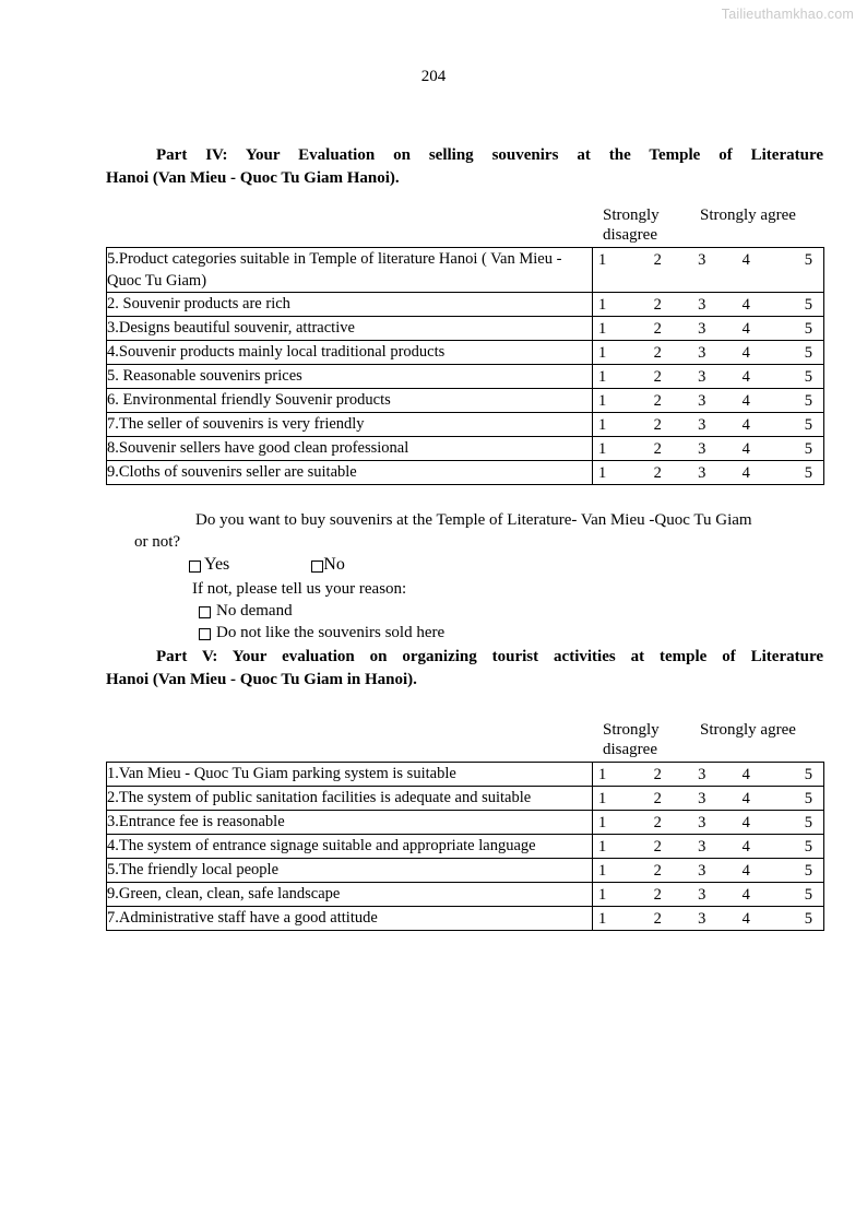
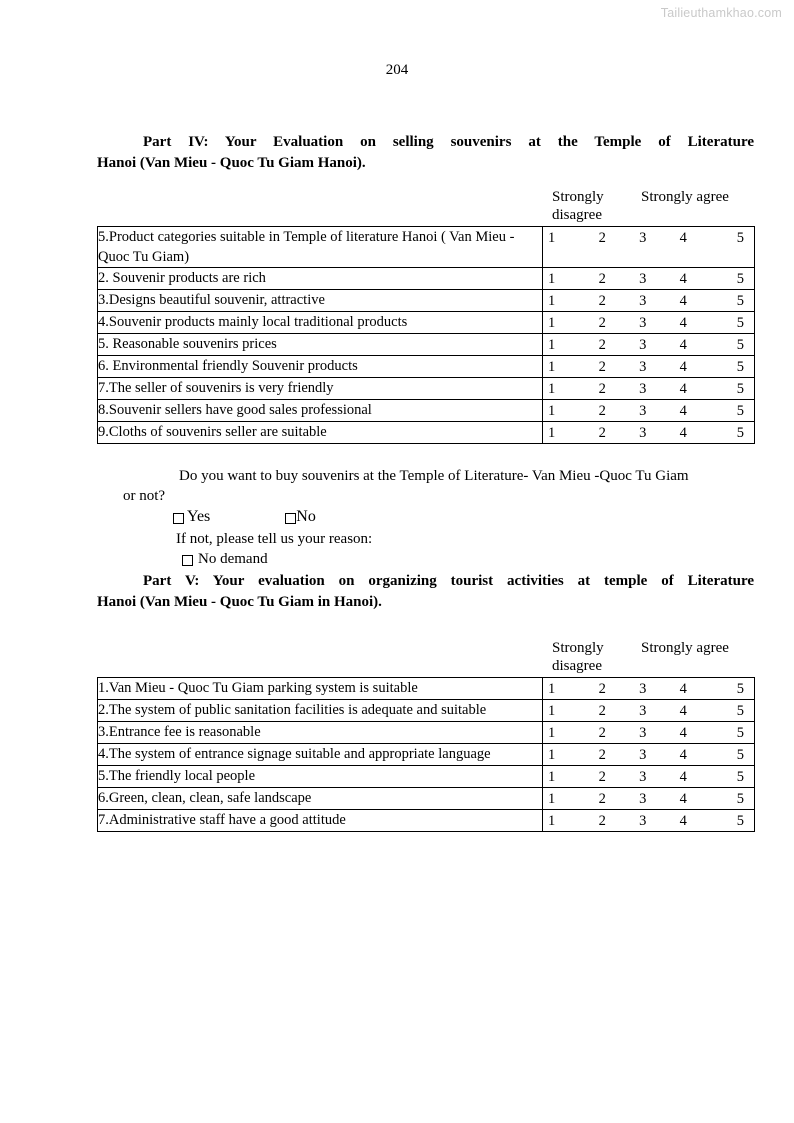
  Tailieuthamkhao.com
  204
  Part IV: Your Evaluation on selling souvenirs at the Temple of Literature
  Hanoi (Van Mieu - Quoc Tu Giam Hanoi).
  Strongly disagree
  Strongly agree
  5.Product categories suitable in Temple of literature Hanoi ( Van Mieu - Quoc Tu Giam)	1 2 3 4 5
  2. Souvenir products are rich	1 2 3 4 5
  3.Designs beautiful souvenir, attractive	1 2 3 4 5
  4.Souvenir products mainly local traditional products	1 2 3 4 5
  5. Reasonable souvenirs prices	1 2 3 4 5
  6. Environmental friendly Souvenir products	1 2 3 4 5
  7.The seller of souvenirs is very friendly	1 2 3 4 5
- 8.Souvenir sellers have good clean professional	1 2 3 4 5
+ 8.Souvenir sellers have good sales professional	1 2 3 4 5
  9.Cloths of souvenirs seller are suitable	1 2 3 4 5
  Do you want to buy souvenirs at the Temple of Literature- Van Mieu -Quoc Tu Giam
  or not?
  Yes
  No
  If not, please tell us your reason:
  No demand
- Do not like the souvenirs sold here
  Part V: Your evaluation on organizing tourist activities at temple of Literature
  Hanoi (Van Mieu - Quoc Tu Giam in Hanoi).
  Strongly disagree
  Strongly agree
  1.Van Mieu - Quoc Tu Giam parking system is suitable	1 2 3 4 5
  2.The system of public sanitation facilities is adequate and suitable	1 2 3 4 5
  3.Entrance fee is reasonable	1 2 3 4 5
  4.The system of entrance signage suitable and appropriate language	1 2 3 4 5
  5.The friendly local people	1 2 3 4 5
- 9.Green, clean, clean, safe landscape	1 2 3 4 5
+ 6.Green, clean, clean, safe landscape	1 2 3 4 5
  7.Administrative staff have a good attitude	1 2 3 4 5
